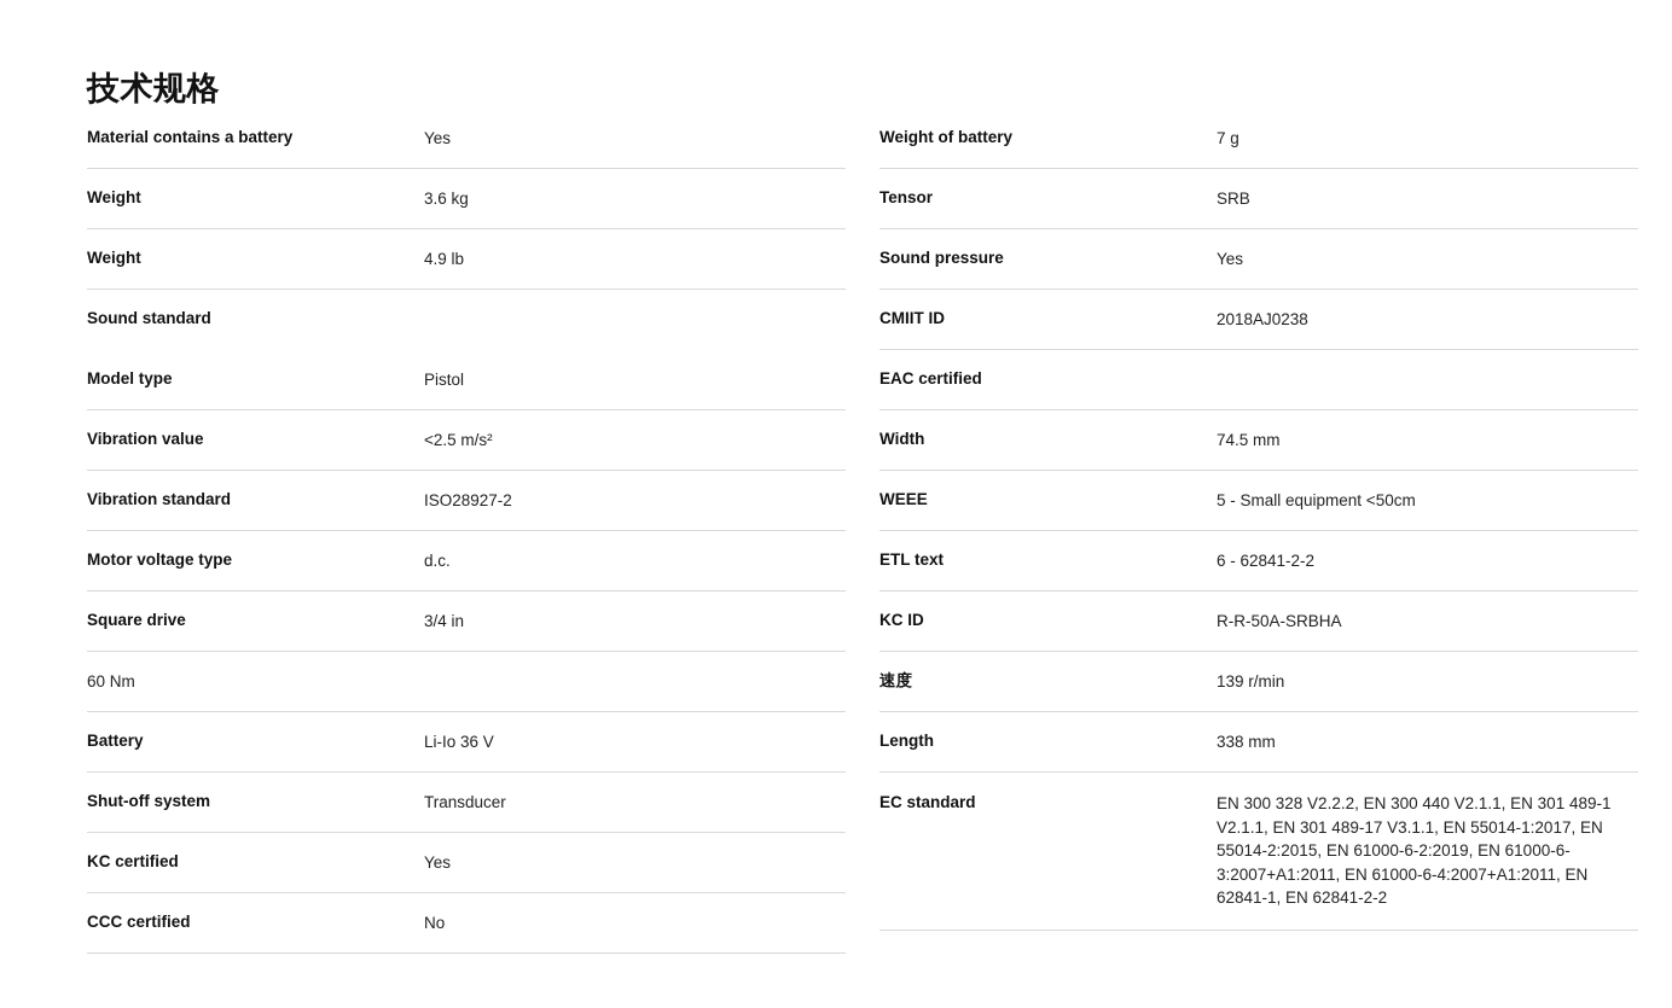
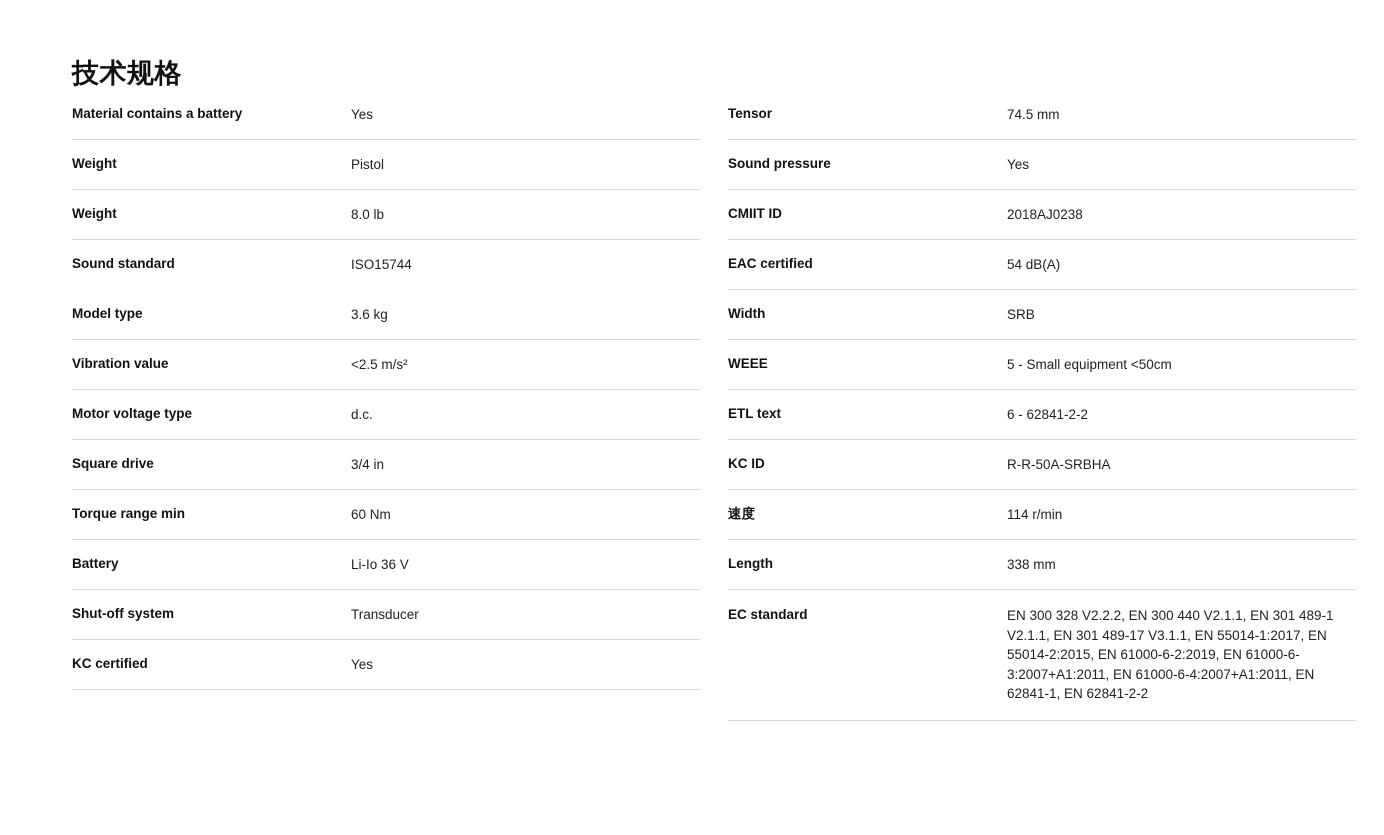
  技术规格
  Material contains a battery
  Yes
  Weight
- 3.6 kg
+ Pistol
  Weight
- 4.9 lb
+ 8.0 lb
  Sound standard
+ ISO15744
  Model type
- Pistol
+ 3.6 kg
  Vibration value
  <2.5 m/s²
- Vibration standard
- ISO28927-2
  Motor voltage type
  d.c.
  Square drive
  3/4 in
+ Torque range min
  60 Nm
  Battery
  Li-Io 36 V
  Shut-off system
  Transducer
  KC certified
  Yes
- CCC certified
- No
- Weight of battery
- 7 g
  Tensor
- SRB
+ 74.5 mm
  Sound pressure
  Yes
  CMIIT ID
  2018AJ0238
  EAC certified
+ 54 dB(A)
  Width
- 74.5 mm
+ SRB
  WEEE
  5 - Small equipment <50cm
  ETL text
  6 - 62841-2-2
  KC ID
  R-R-50A-SRBHA
  速度
- 139 r/min
+ 114 r/min
  Length
  338 mm
  EC standard
  EN 300 328 V2.2.2, EN 300 440 V2.1.1, EN 301 489-1 V2.1.1, EN 301 489-17 V3.1.1, EN 55014-1:2017, EN 55014-2:2015, EN 61000-6-2:2019, EN 61000-6-3:2007+A1:2011, EN 61000-6-4:2007+A1:2011, EN 62841-1, EN 62841-2-2
